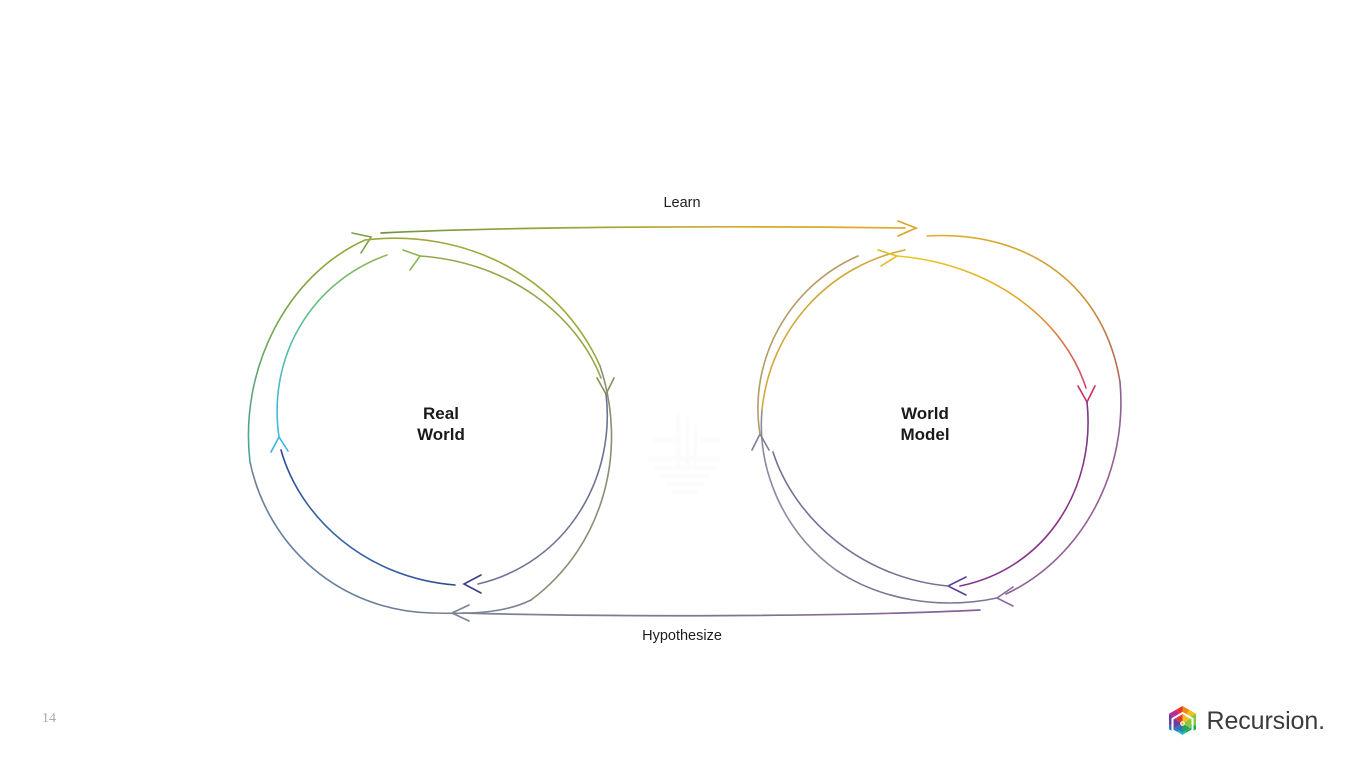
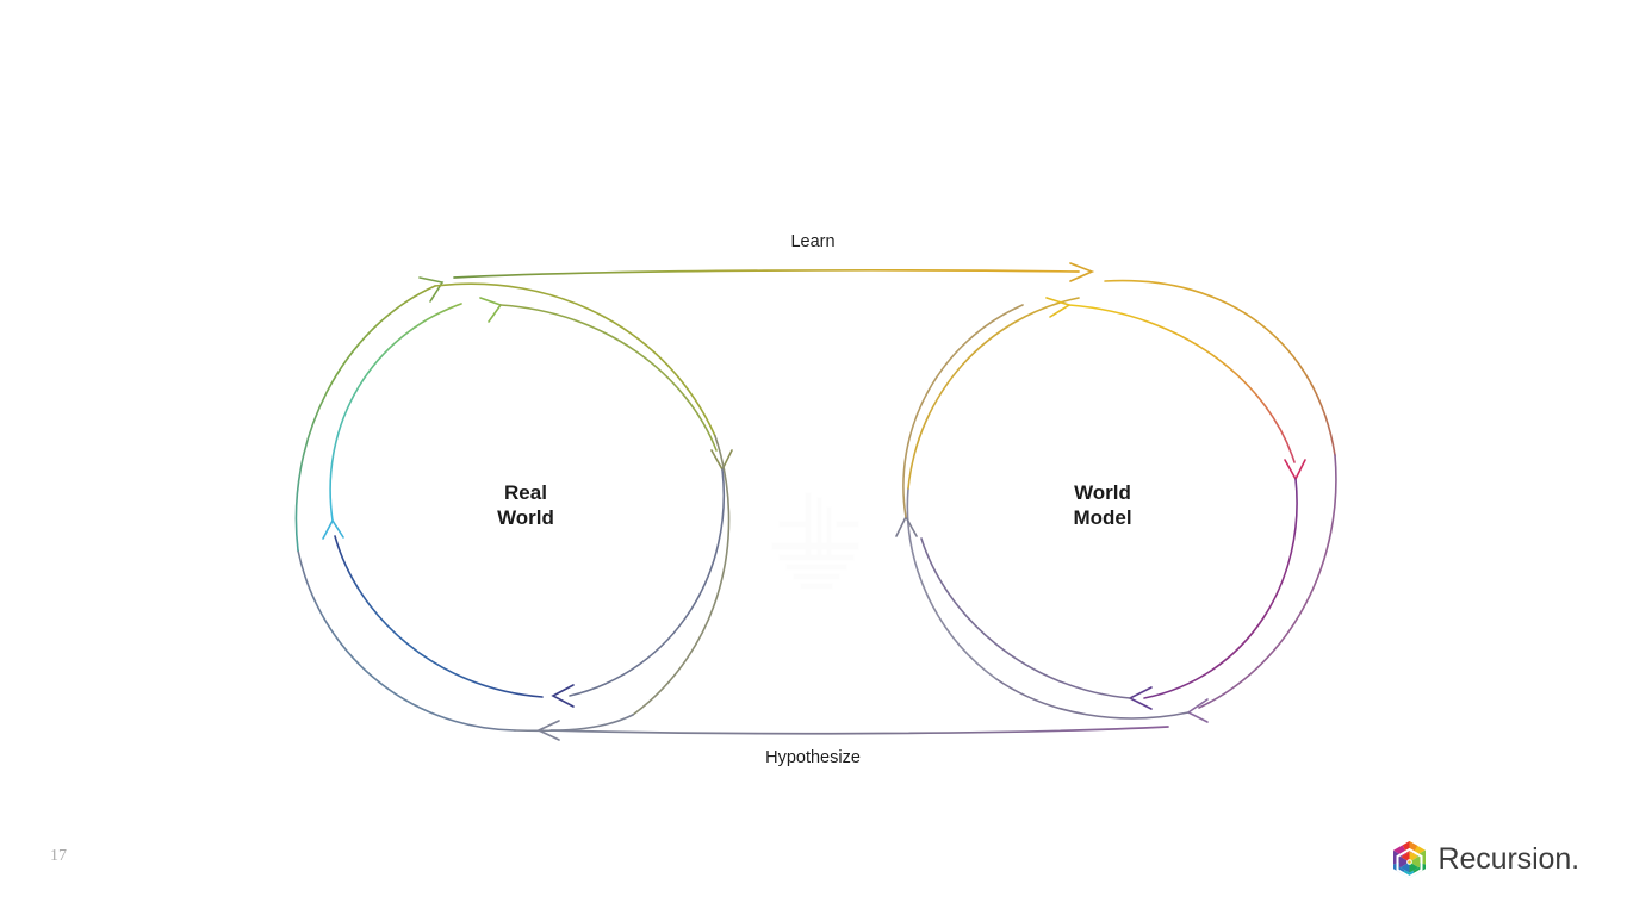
  Real
  World
  World
  Model
  Learn
  Hypothesize
- 14
+ 17
  Recursion.
